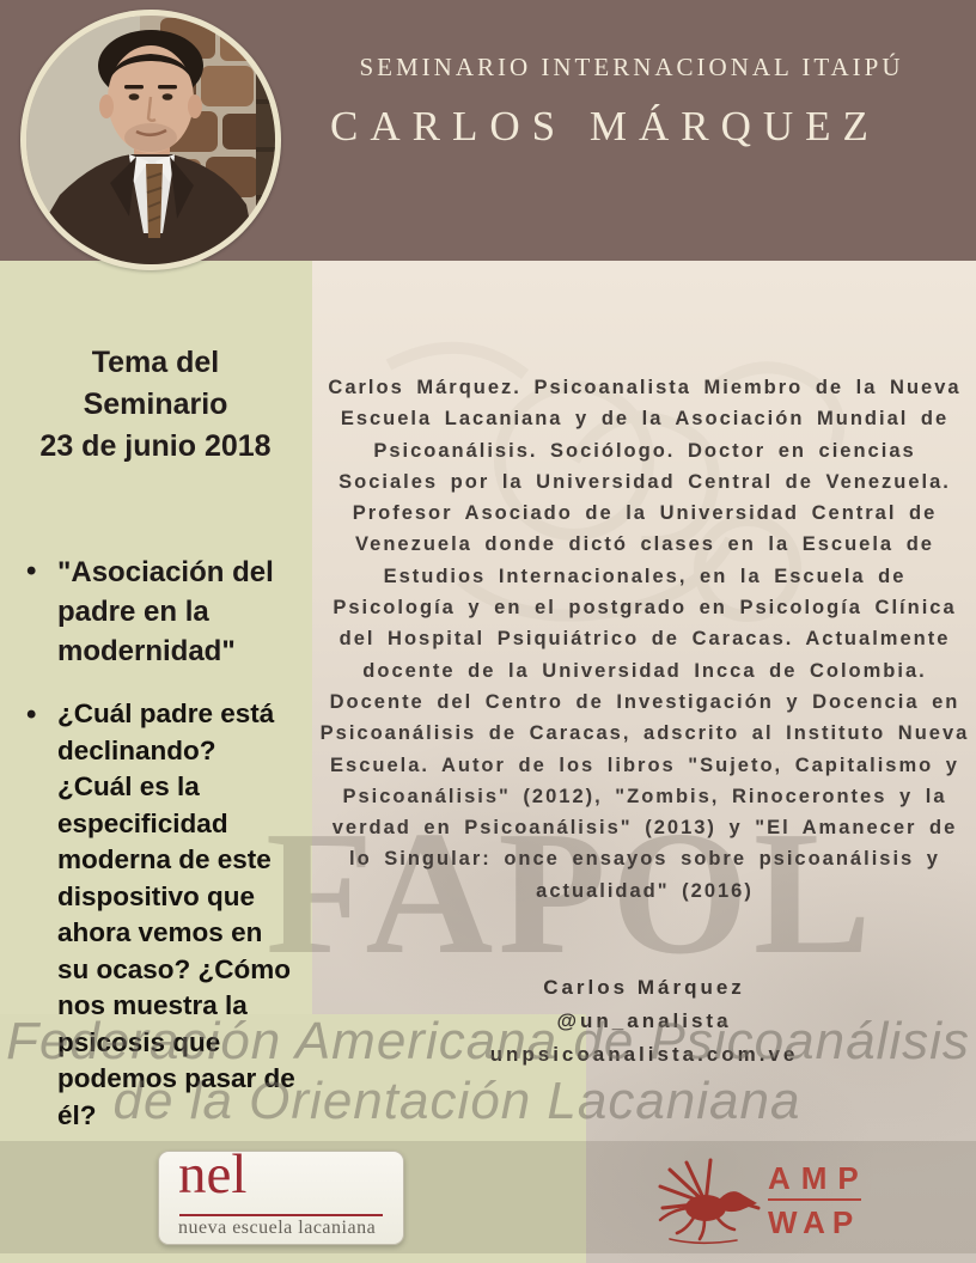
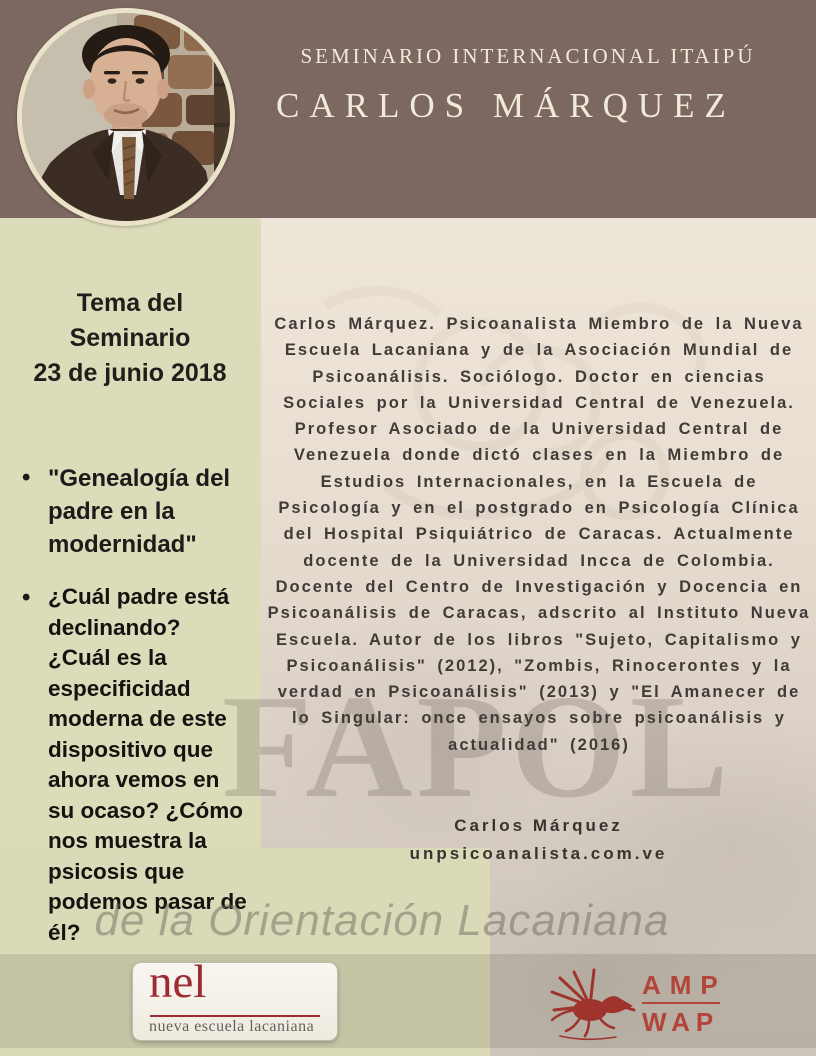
  FAPOL
  SEMINARIO INTERNACIONAL ITAIPÚ
  CARLOS MÁRQUEZ
  Tema del
  Seminario
  23 de junio 2018
  •
- "Asociación del padre en la modernidad"
+ "Genealogía del padre en la modernidad"
  •
  ¿Cuál padre está declinando? ¿Cuál es la especificidad moderna de este dispositivo que ahora vemos en su ocaso? ¿Cómo nos muestra la psicosis que podemos pasar de él?
- Carlos Márquez. Psicoanalista Miembro de la Nueva Escuela Lacaniana y de la Asociación Mundial de Psicoanálisis. Sociólogo. Doctor en ciencias Sociales por la Universidad Central de Venezuela. Profesor Asociado de la Universidad Central de Venezuela donde dictó clases en la Escuela de Estudios Internacionales, en la Escuela de Psicología y en el postgrado en Psicología Clínica del Hospital Psiquiátrico de Caracas. Actualmente docente de la Universidad Incca de Colombia. Docente del Centro de Investigación y Docencia en Psicoanálisis de Caracas, adscrito al Instituto Nueva Escuela. Autor de los libros "Sujeto, Capitalismo y Psicoanálisis" (2012), "Zombis, Rinocerontes y la verdad en Psicoanálisis" (2013) y "El Amanecer de lo Singular: once ensayos sobre psicoanálisis y actualidad" (2016)
+ Carlos Márquez. Psicoanalista Miembro de la Nueva Escuela Lacaniana y de la Asociación Mundial de Psicoanálisis. Sociólogo. Doctor en ciencias Sociales por la Universidad Central de Venezuela. Profesor Asociado de la Universidad Central de Venezuela donde dictó clases en la Miembro de Estudios Internacionales, en la Escuela de Psicología y en el postgrado en Psicología Clínica del Hospital Psiquiátrico de Caracas. Actualmente docente de la Universidad Incca de Colombia. Docente del Centro de Investigación y Docencia en Psicoanálisis de Caracas, adscrito al Instituto Nueva Escuela. Autor de los libros "Sujeto, Capitalismo y Psicoanálisis" (2012), "Zombis, Rinocerontes y la verdad en Psicoanálisis" (2013) y "El Amanecer de lo Singular: once ensayos sobre psicoanálisis y actualidad" (2016)
  Carlos Márquez
- @un_analista
  unpsicoanalista.com.ve
- Federación Americana de Psicoanálisis
  de la Orientación Lacaniana
  nel
  nueva escuela lacaniana
  AMP
  WAP
